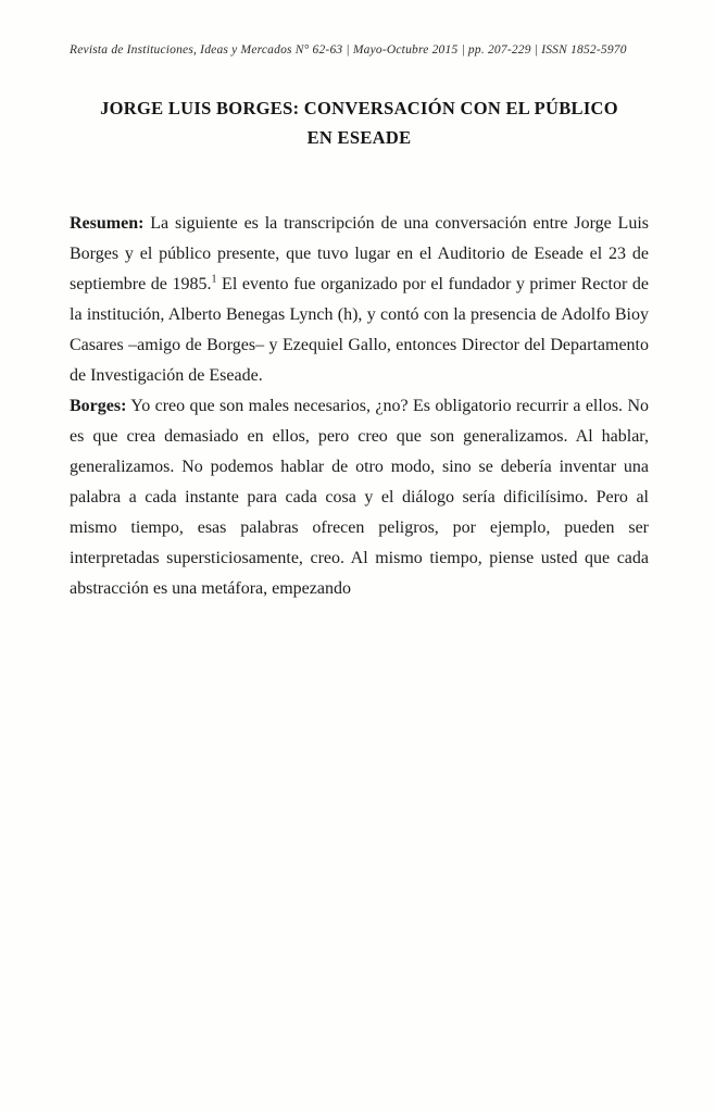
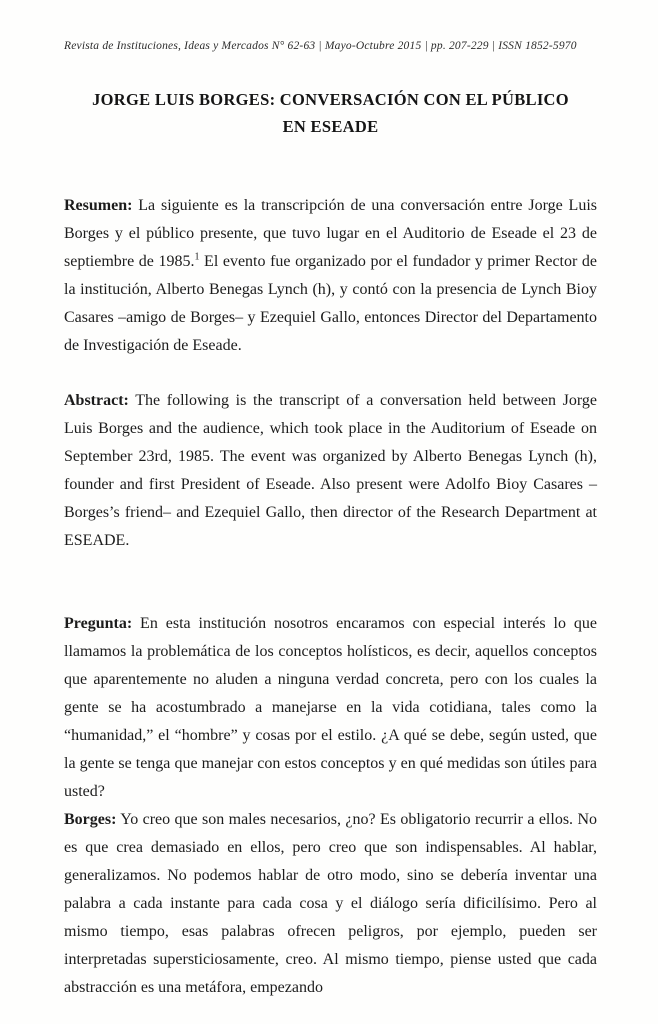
  Revista de Instituciones, Ideas y Mercados N° 62-63 | Mayo-Octubre 2015 | pp. 207-229 | ISSN 1852-5970
  JORGE LUIS BORGES: CONVERSACIÓN CON EL PÚBLICO
  EN ESEADE
- Resumen: La siguiente es la transcripción de una conversación entre Jorge Luis Borges y el público presente, que tuvo lugar en el Auditorio de Eseade el 23 de septiembre de 1985.1 El evento fue organizado por el fundador y primer Rector de la institución, Alberto Benegas Lynch (h), y contó con la presencia de Adolfo Bioy Casares –amigo de Borges– y Ezequiel Gallo, entonces Director del Departamento de Investigación de Eseade.
+ Resumen: La siguiente es la transcripción de una conversación entre Jorge Luis Borges y el público presente, que tuvo lugar en el Auditorio de Eseade el 23 de septiembre de 1985.1 El evento fue organizado por el fundador y primer Rector de la institución, Alberto Benegas Lynch (h), y contó con la presencia de Lynch Bioy Casares –amigo de Borges– y Ezequiel Gallo, entonces Director del Departamento de Investigación de Eseade.
+ Abstract: The following is the transcript of a conversation held between Jorge Luis Borges and the audience, which took place in the Auditorium of Eseade on September 23rd, 1985. The event was organized by Alberto Benegas Lynch (h), founder and first President of Eseade. Also present were Adolfo Bioy Casares –Borges’s friend– and Ezequiel Gallo, then director of the Research Department at ESEADE.
+ Pregunta: En esta institución nosotros encaramos con especial interés lo que llamamos la problemática de los conceptos holísticos, es decir, aquellos conceptos que aparentemente no aluden a ninguna verdad concreta, pero con los cuales la gente se ha acostumbrado a manejarse en la vida cotidiana, tales como la “humanidad,” el “hombre” y cosas por el estilo. ¿A qué se debe, según usted, que la gente se tenga que manejar con estos conceptos y en qué medidas son útiles para usted?
- Borges: Yo creo que son males necesarios, ¿no? Es obligatorio recurrir a ellos. No es que crea demasiado en ellos, pero creo que son generalizamos. Al hablar, generalizamos. No podemos hablar de otro modo, sino se debería inventar una palabra a cada instante para cada cosa y el diálogo sería dificilísimo. Pero al mismo tiempo, esas palabras ofrecen peligros, por ejemplo, pueden ser interpretadas supersticiosamente, creo. Al mismo tiempo, piense usted que cada abstracción es una metáfora, empezando
+ Borges: Yo creo que son males necesarios, ¿no? Es obligatorio recurrir a ellos. No es que crea demasiado en ellos, pero creo que son indispensables. Al hablar, generalizamos. No podemos hablar de otro modo, sino se debería inventar una palabra a cada instante para cada cosa y el diálogo sería dificilísimo. Pero al mismo tiempo, esas palabras ofrecen peligros, por ejemplo, pueden ser interpretadas supersticiosamente, creo. Al mismo tiempo, piense usted que cada abstracción es una metáfora, empezando
